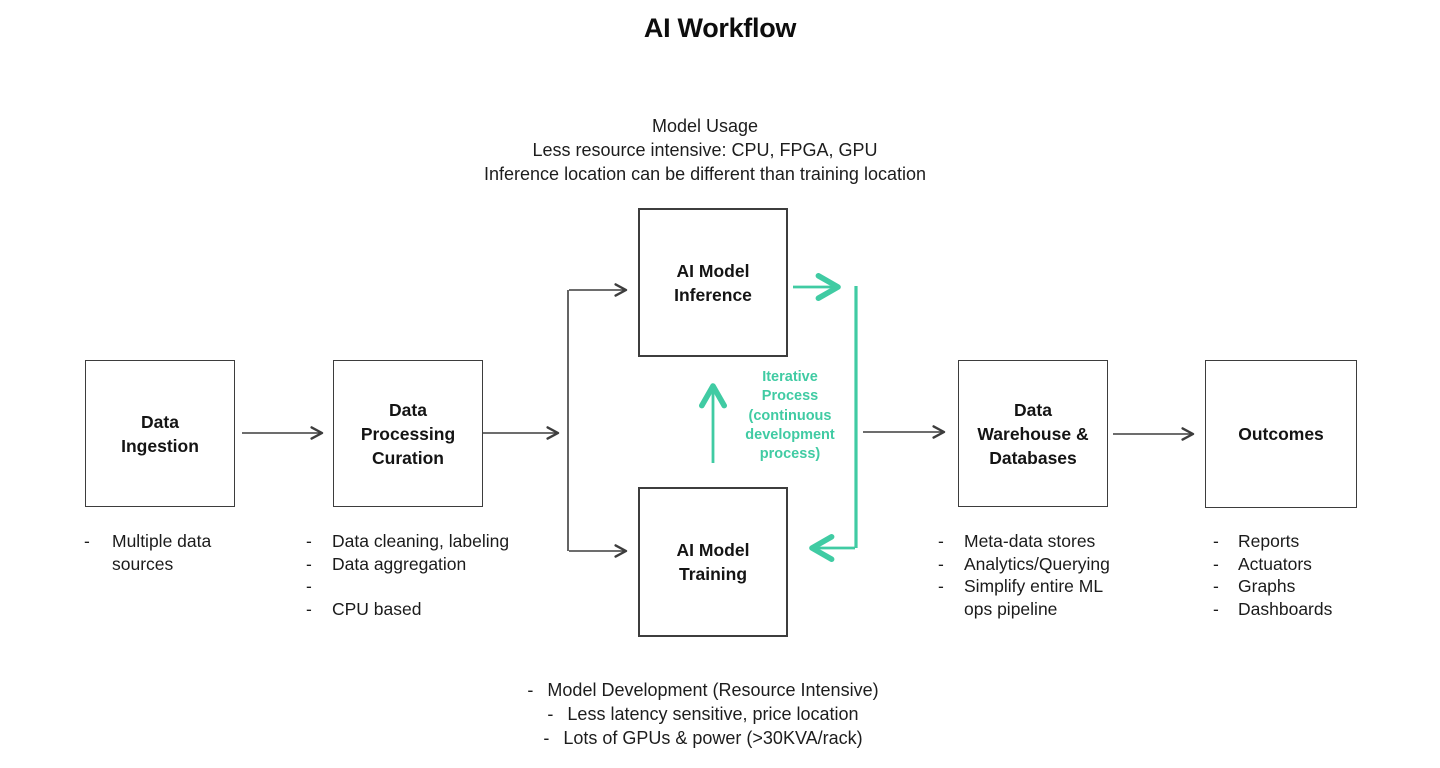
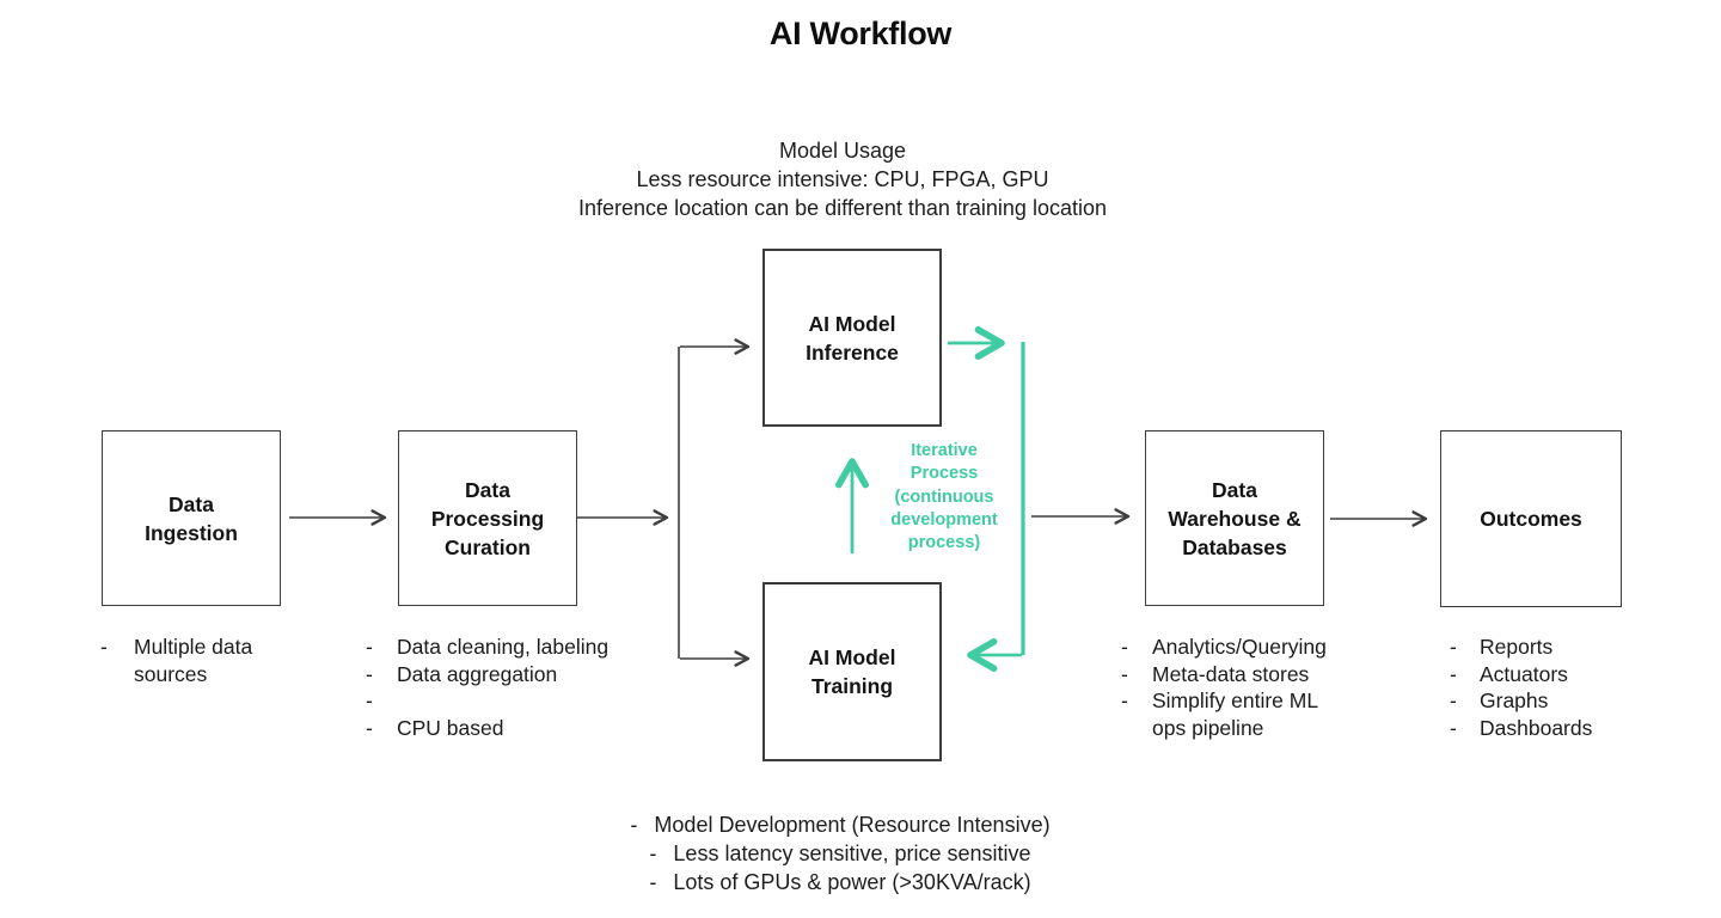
  AI Workflow
  Model Usage
  Less resource intensive: CPU, FPGA, GPU
  Inference location can be different than training location
  Data Ingestion
  Data Processing Curation
  AI Model Inference
  AI Model Training
  Data Warehouse & Databases
  Outcomes
  Iterative
  Process
  (continuous
  development
  process)
  -
  Multiple data sources
  -
  Data cleaning, labeling
  -
  Data aggregation
  -
  -
  CPU based
  -
- Meta-data stores
+ Analytics/Querying
  -
- Analytics/Querying
+ Meta-data stores
  -
  Simplify entire ML ops pipeline
  -
  Reports
  -
  Actuators
  -
  Graphs
  -
  Dashboards
  -
  Model Development (Resource Intensive)
  -
- Less latency sensitive, price location
+ Less latency sensitive, price sensitive
  -
  Lots of GPUs & power (>30KVA/rack)
